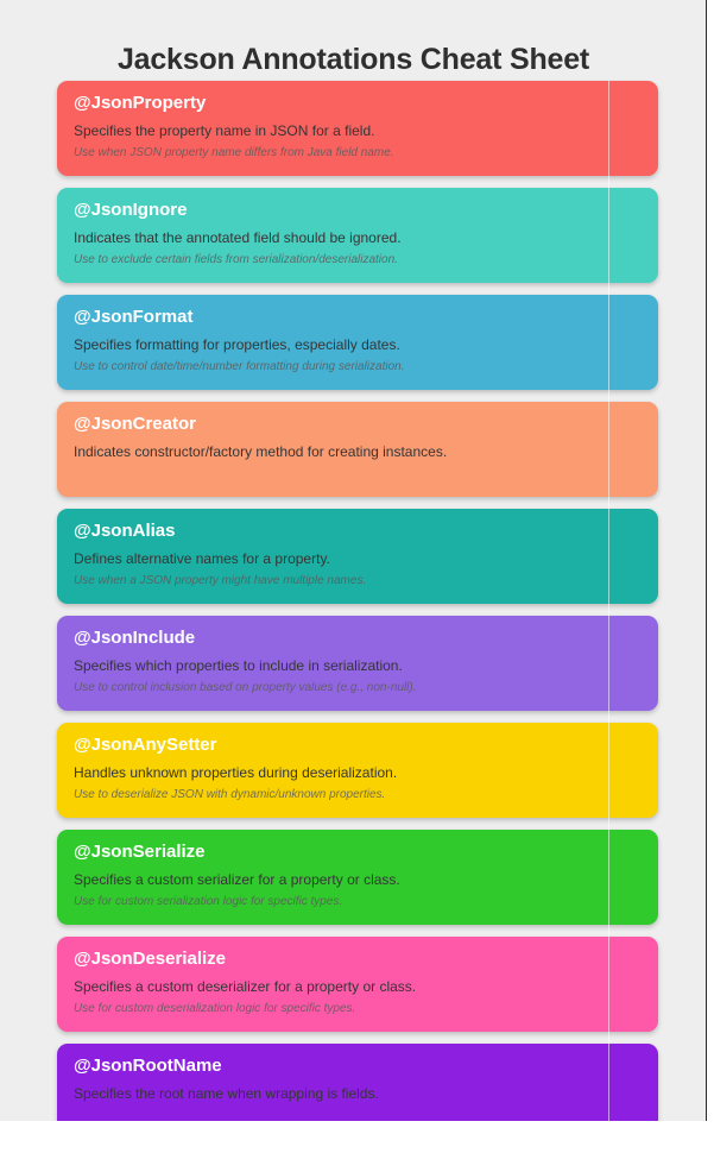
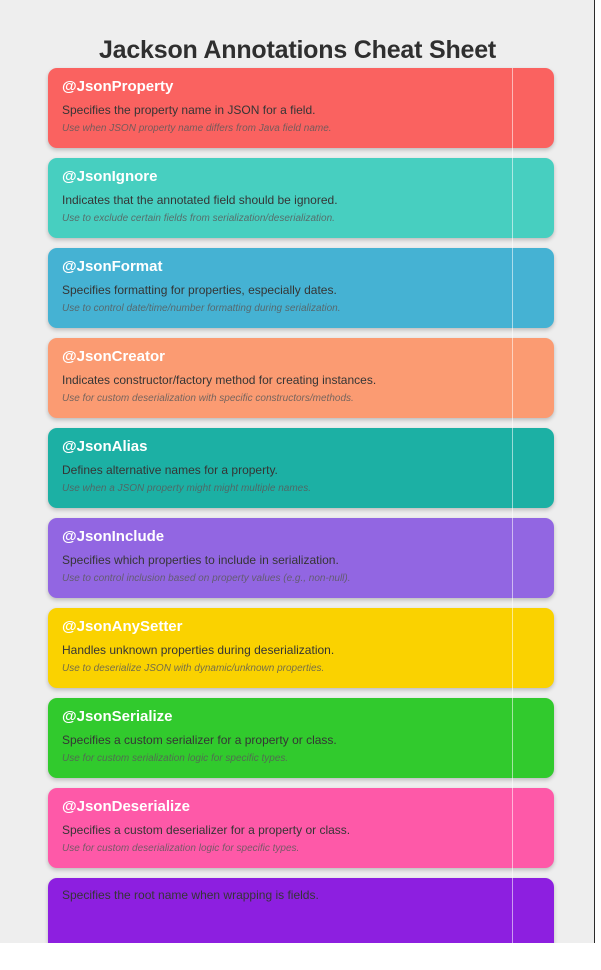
  Jackson Annotations Cheat Sheet
  @JsonProperty
  Specifies the property name in JSON for a field.
  Use when JSON property name differs from Java field name.
  @JsonIgnore
  Indicates that the annotated field should be ignored.
  Use to exclude certain fields from serialization/deserialization.
  @JsonFormat
  Specifies formatting for properties, especially dates.
  Use to control date/time/number formatting during serialization.
  @JsonCreator
  Indicates constructor/factory method for creating instances.
+ Use for custom deserialization with specific constructors/methods.
  @JsonAlias
  Defines alternative names for a property.
- Use when a JSON property might have multiple names.
+ Use when a JSON property might might multiple names.
  @JsonInclude
  Specifies which properties to include in serialization.
  Use to control inclusion based on property values (e.g., non-null).
  @JsonAnySetter
  Handles unknown properties during deserialization.
  Use to deserialize JSON with dynamic/unknown properties.
  @JsonSerialize
  Specifies a custom serializer for a property or class.
  Use for custom serialization logic for specific types.
  @JsonDeserialize
  Specifies a custom deserializer for a property or class.
  Use for custom deserialization logic for specific types.
- @JsonRootName
  Specifies the root name when wrapping is fields.
